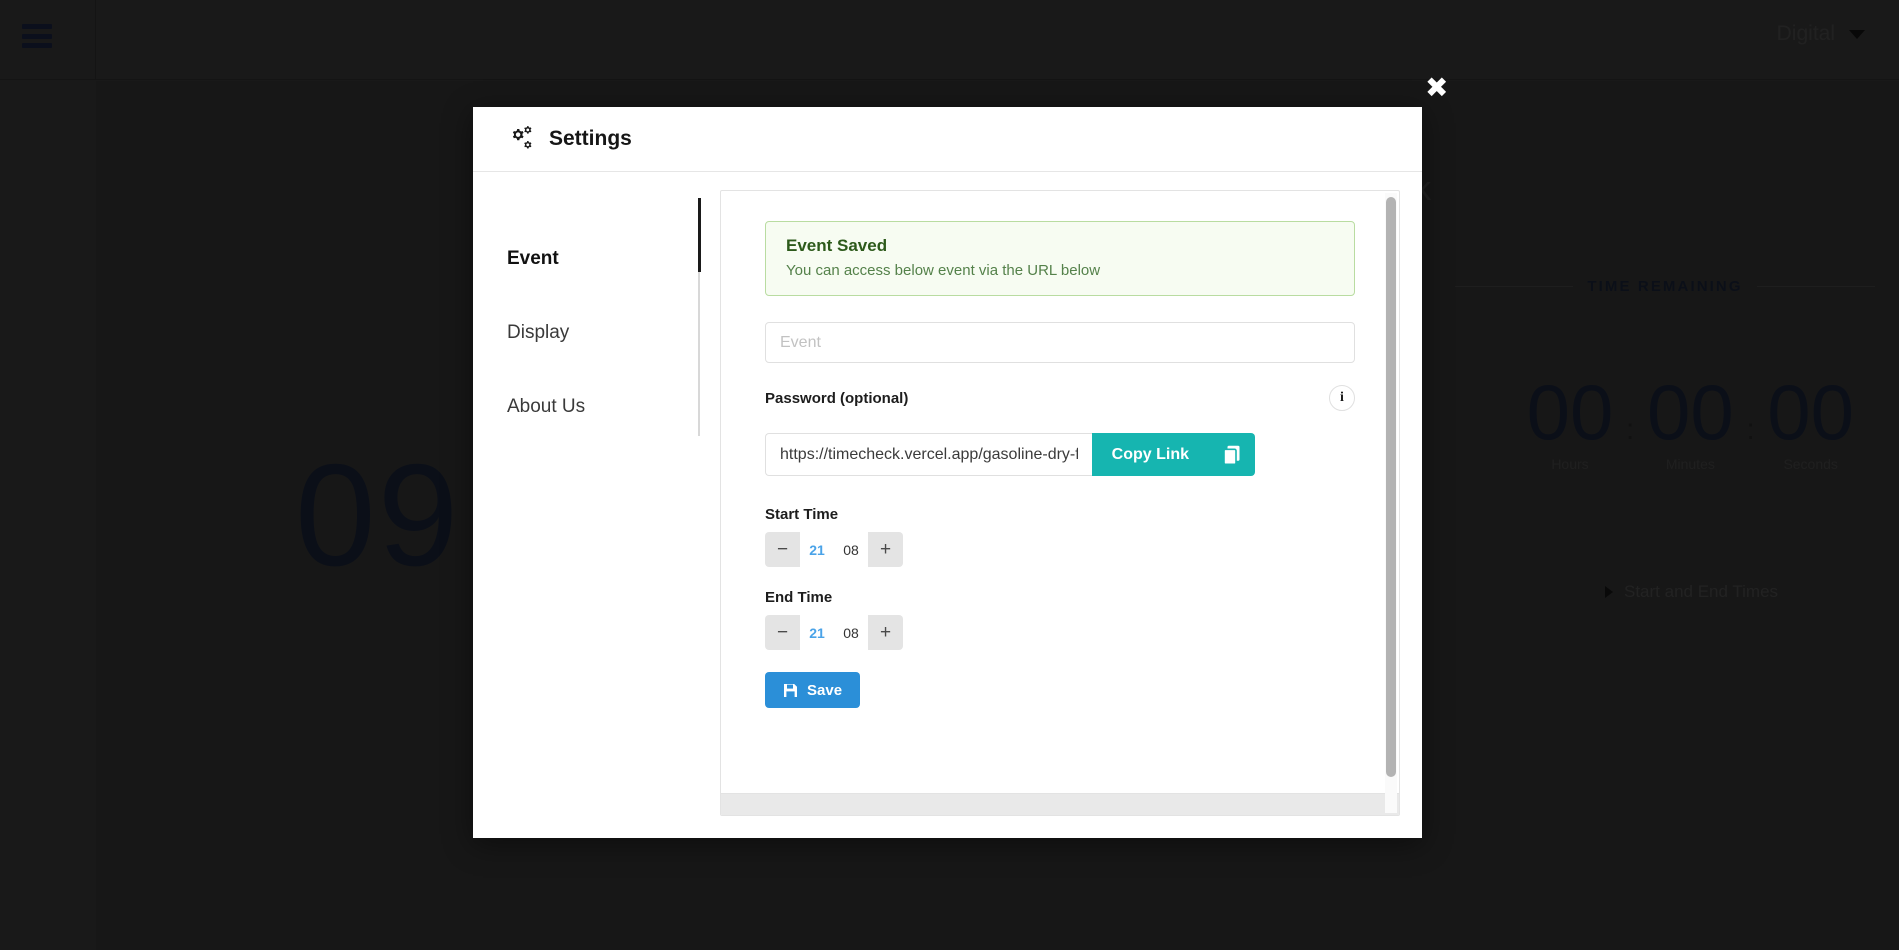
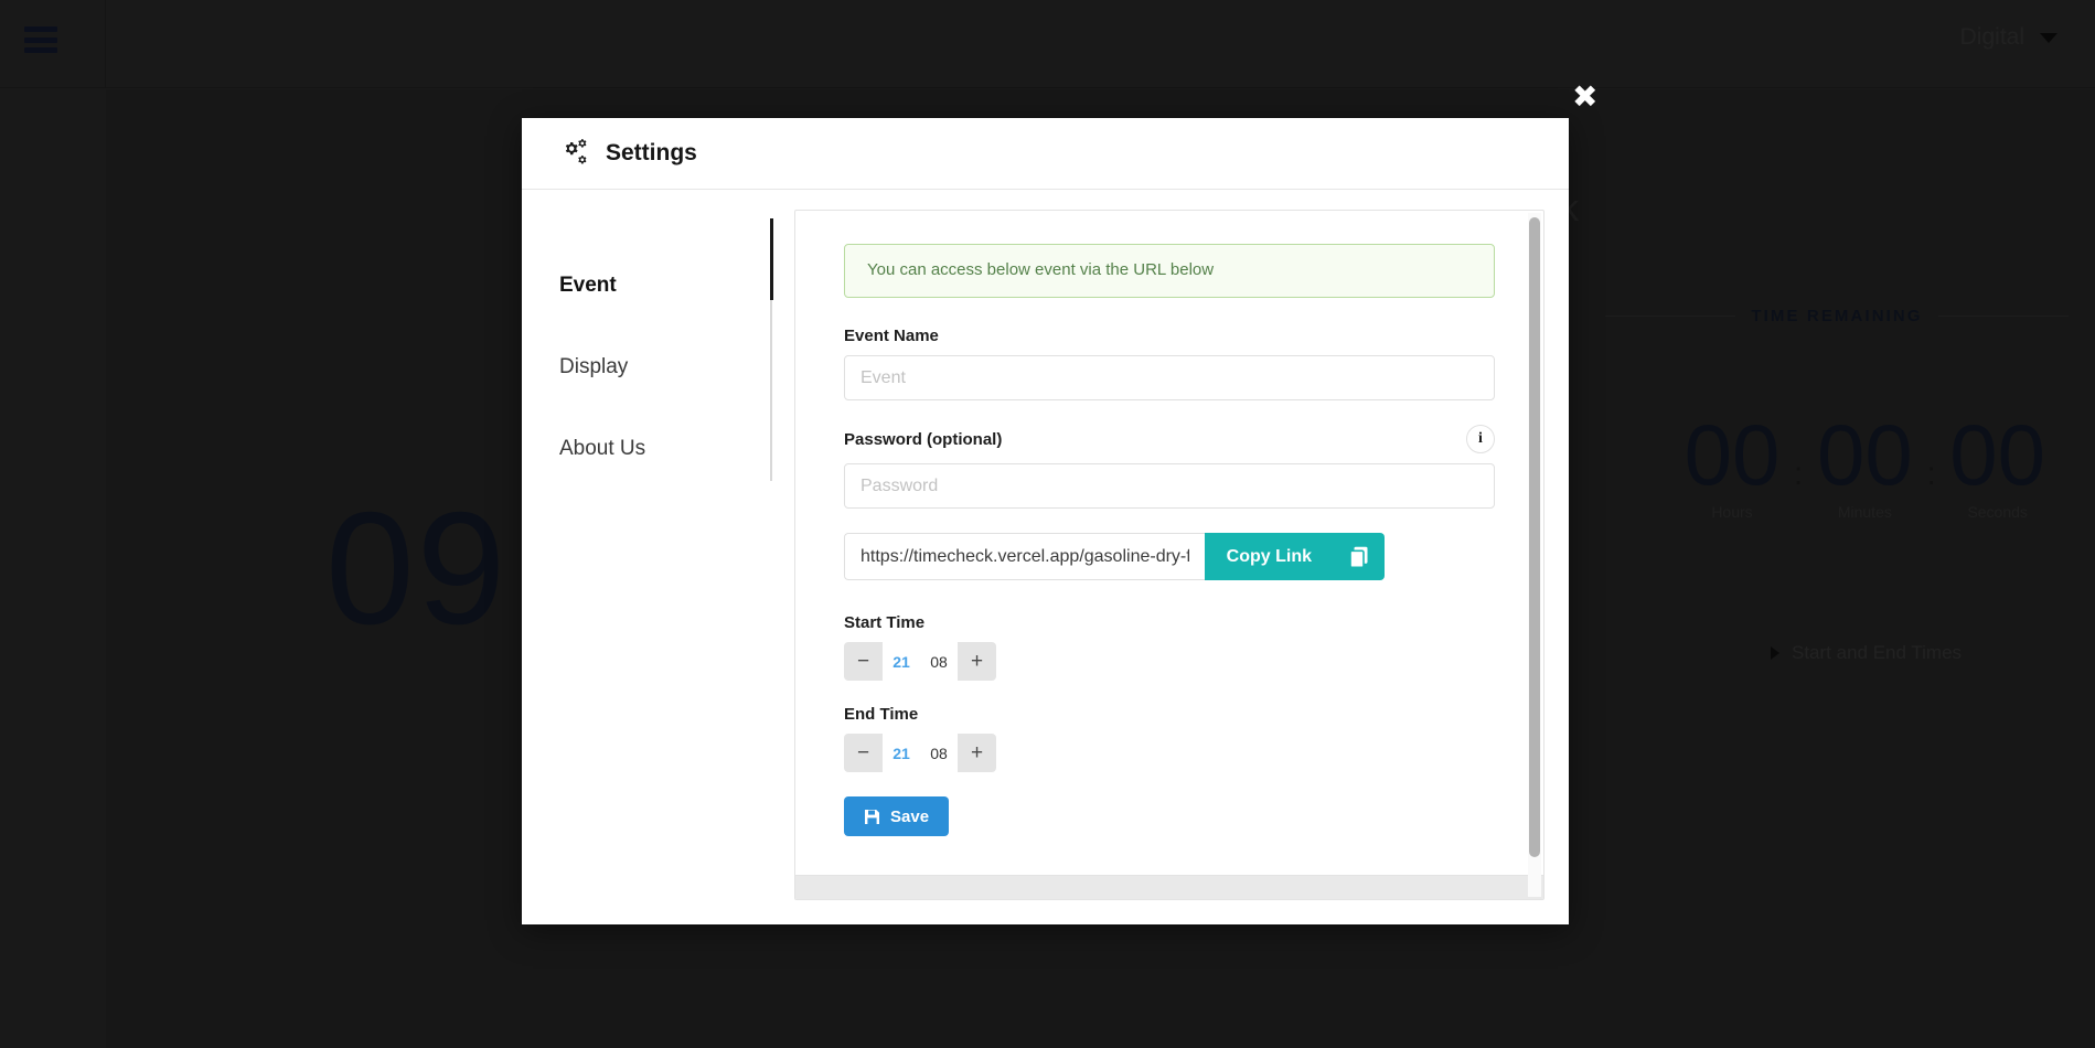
  ✖
  Settings
  Event
  Display
  About Us
- Event Saved
  You can access below event via the URL below
+ Event Name
  Event
  Password (optional)
  i
+ Password
  https://timecheck.vercel.app/gasoline-dry-f
  Copy Link
  Start Time
  −
  21
  08
  +
  End Time
  −
  21
  08
  +
  Save
